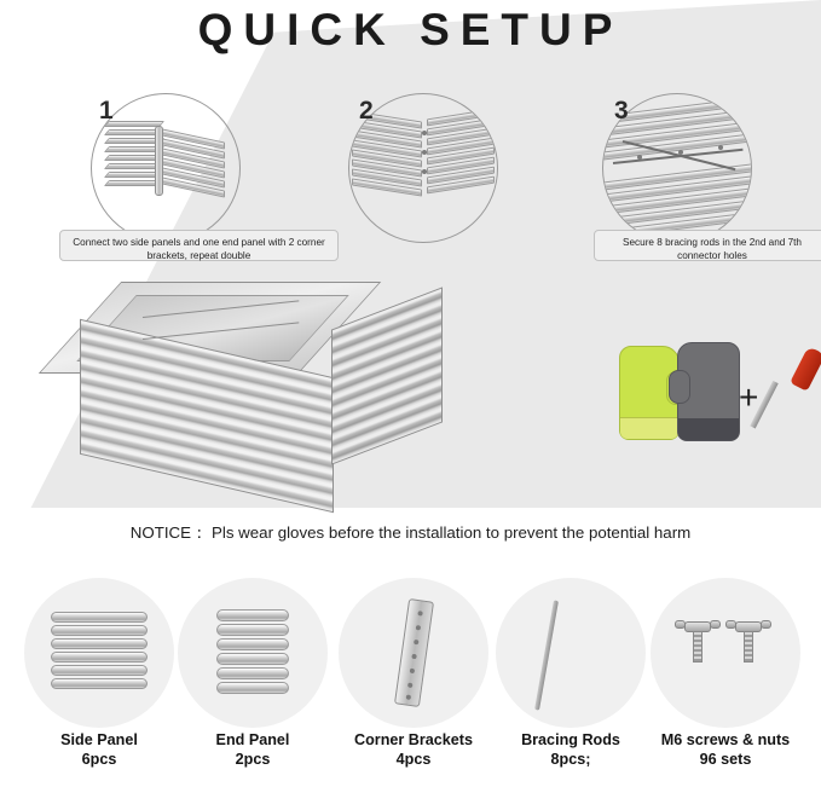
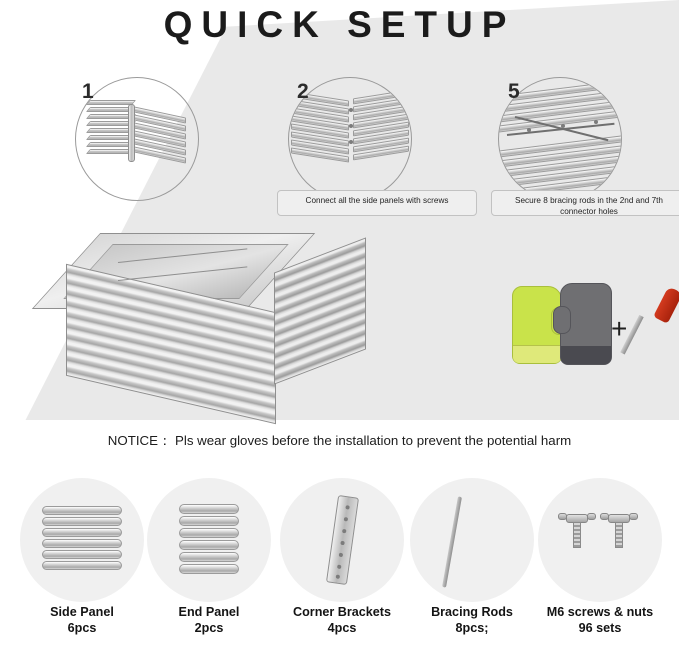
  QUICK SETUP
  1
- Connect two side panels and one end panel with 2 corner brackets, repeat double
  2
+ Connect all the side panels with screws
- 3
+ 5
  Secure 8 bracing rods in the 2nd and 7th connector holes
  +
  NOTICE： Pls wear gloves before the installation to prevent the potential harm
  Side Panel
  6pcs
  End Panel
  2pcs
  Corner Brackets
  4pcs
  Bracing Rods
  8pcs;
  M6 screws & nuts
  96 sets
